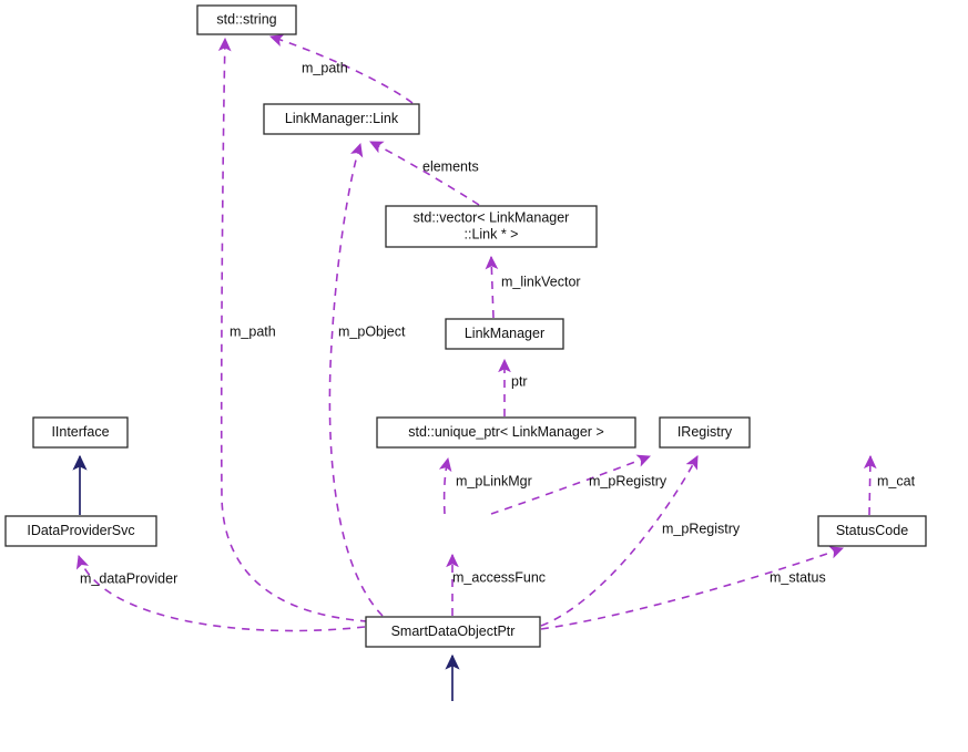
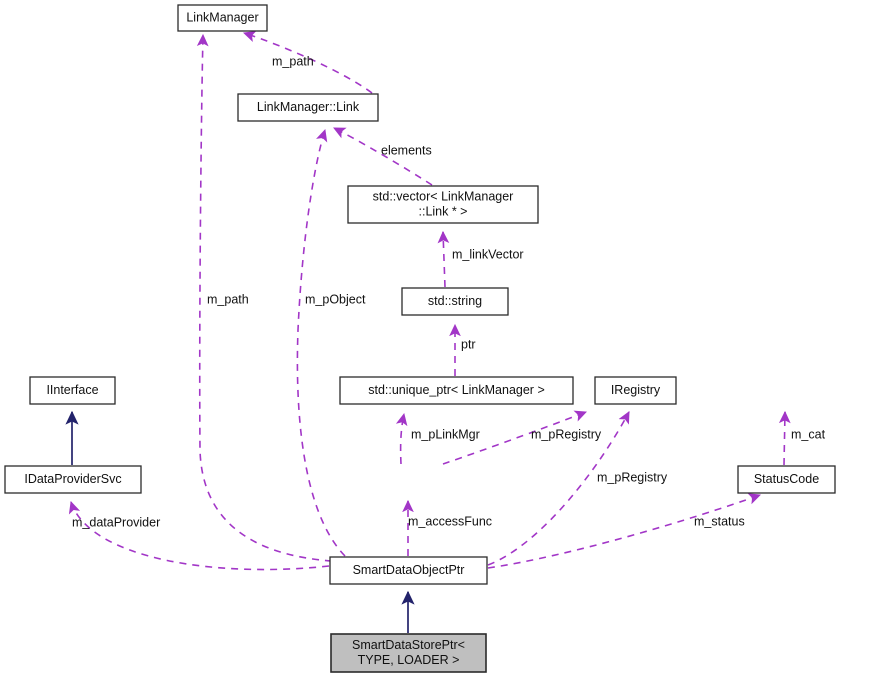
  m_path
  elements
  m_linkVector
  ptr
  m_pLinkMgr
  m_pRegistry
  m_path
  m_pObject
  m_accessFunc
  m_dataProvider
  m_pRegistry
  m_status
  m_cat
- std::string
+ LinkManager
  LinkManager::Link
  std::vector< LinkManager
  ::Link * >
- LinkManager
+ std::string
  std::unique_ptr< LinkManager >
  IRegistry
  IInterface
  IDataProviderSvc
  StatusCode
  SmartDataObjectPtr
+ SmartDataStorePtr<
+ TYPE, LOADER >
